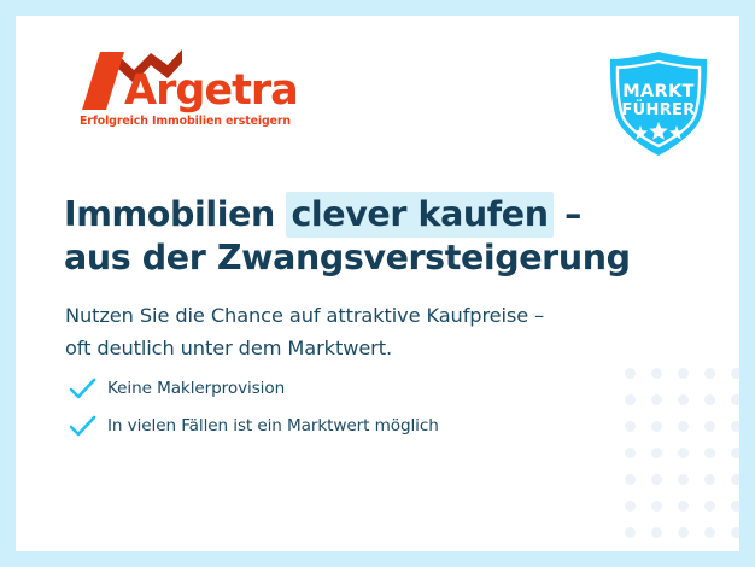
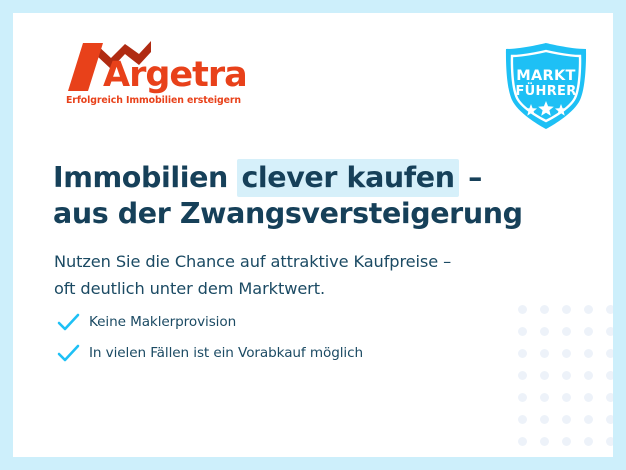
  Argetra
  Erfolgreich Immobilien ersteigern
  MARKT
  FÜHRER
  Immobilien clever kaufen –
  aus der Zwangsversteigerung
  Nutzen Sie die Chance auf attraktive Kaufpreise –
  oft deutlich unter dem Marktwert.
  Keine Maklerprovision
- In vielen Fällen ist ein Marktwert möglich
+ In vielen Fällen ist ein Vorabkauf möglich
